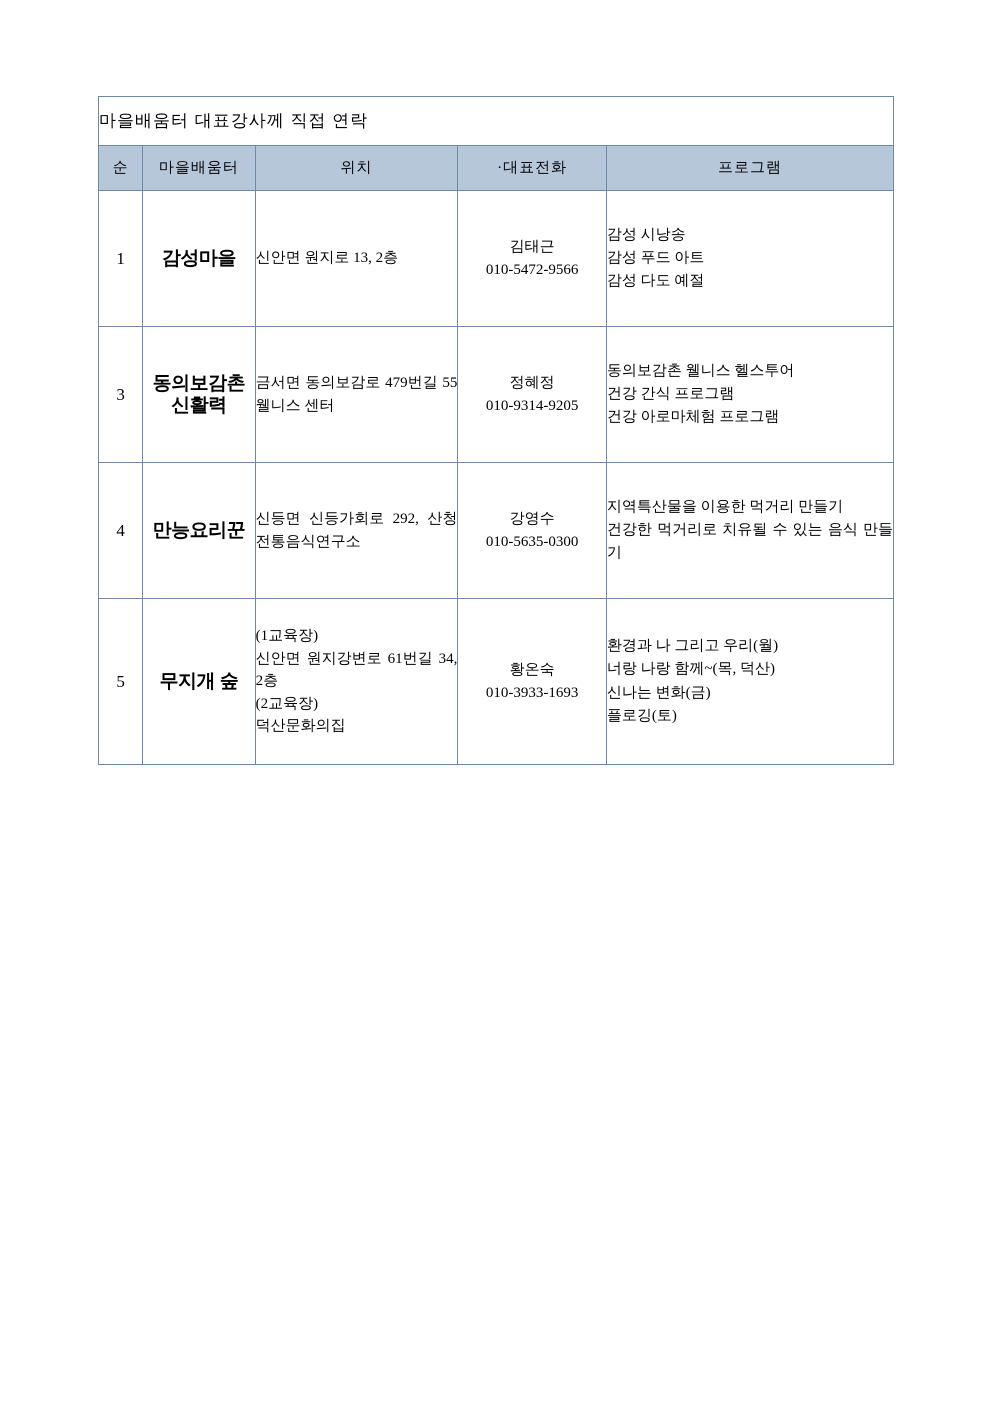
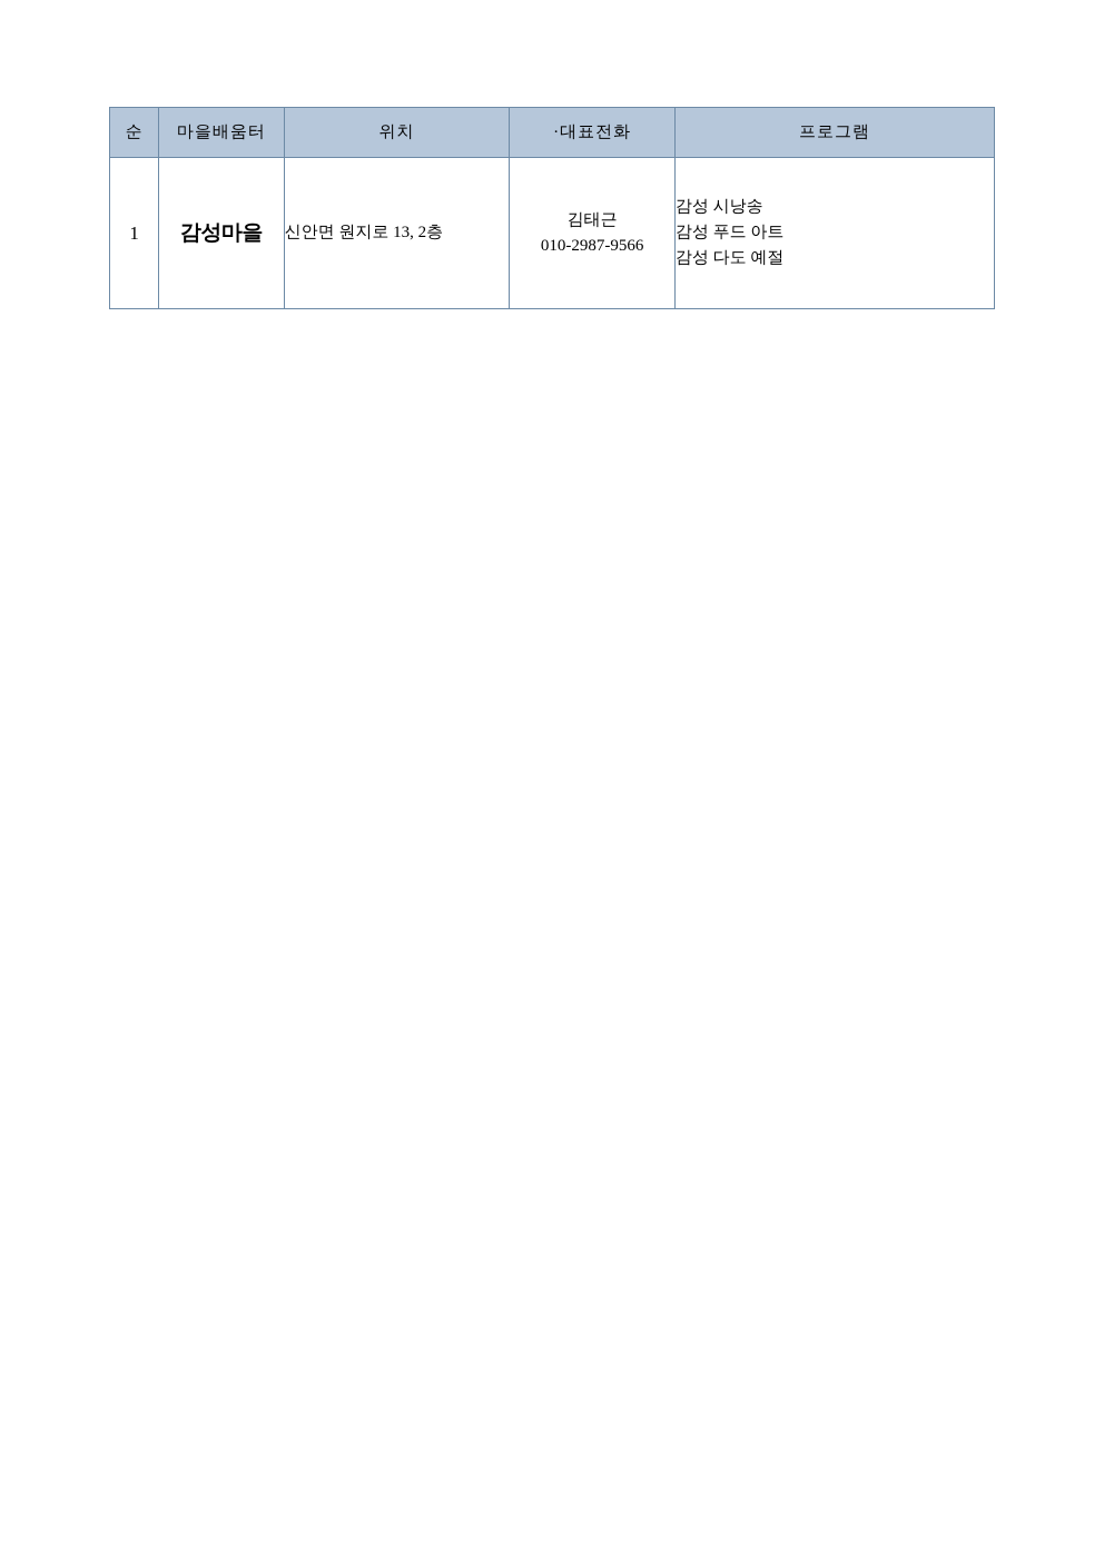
- 마을배움터 대표강사께 직접 연락
  순	마을배움터	위치	·대표전화	프로그램
- 1	감성마을	신안면 원지로 13, 2층	김태근 010-5472-9566	감성 시낭송 감성 푸드 아트 감성 다도 예절
+ 1	감성마을	신안면 원지로 13, 2층	김태근 010-2987-9566	감성 시낭송 감성 푸드 아트 감성 다도 예절
- 3	동의보감촌 신활력	금서면 동의보감로 479번길 55 웰니스 센터	정혜정 010-9314-9205	동의보감촌 웰니스 헬스투어 건강 간식 프로그램 건강 아로마체험 프로그램
- 4	만능요리꾼	신등면 신등가회로 292, 산청전통음식연구소	강영수 010-5635-0300	지역특산물을 이용한 먹거리 만들기 건강한 먹거리로 치유될 수 있는 음식 만들기
- 5	무지개 숲	(1교육장) 신안면 원지강변로 61번길 34, 2층 (2교육장) 덕산문화의집	황온숙 010-3933-1693	환경과 나 그리고 우리(월) 너랑 나랑 함께~(목, 덕산) 신나는 변화(금) 플로깅(토)
